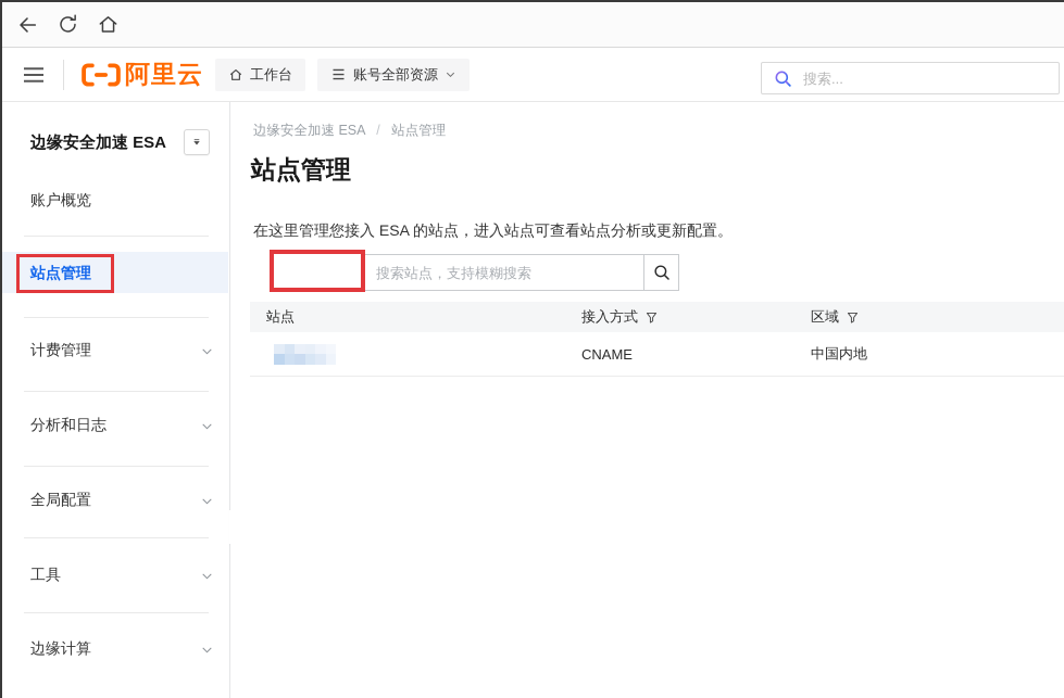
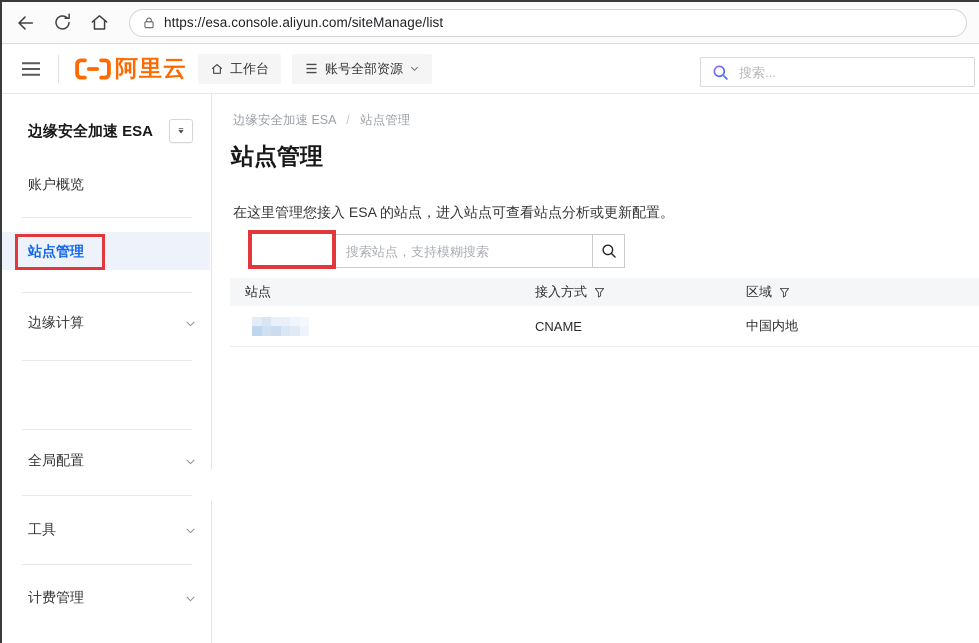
+ https://esa.console.aliyun.com/siteManage/list
  阿里云
  工作台
  账号全部资源
  搜索...
  边缘安全加速 ESA
  账户概览
  站点管理
- 计费管理
+ 边缘计算
- 分析和日志
  全局配置
  工具
- 边缘计算
+ 计费管理
  边缘安全加速 ESA / 站点管理
  站点管理
  在这里管理您接入 ESA 的站点，进入站点可查看站点分析或更新配置。
  搜索站点，支持模糊搜索
  站点
  接入方式
  区域
  CNAME
  中国内地
